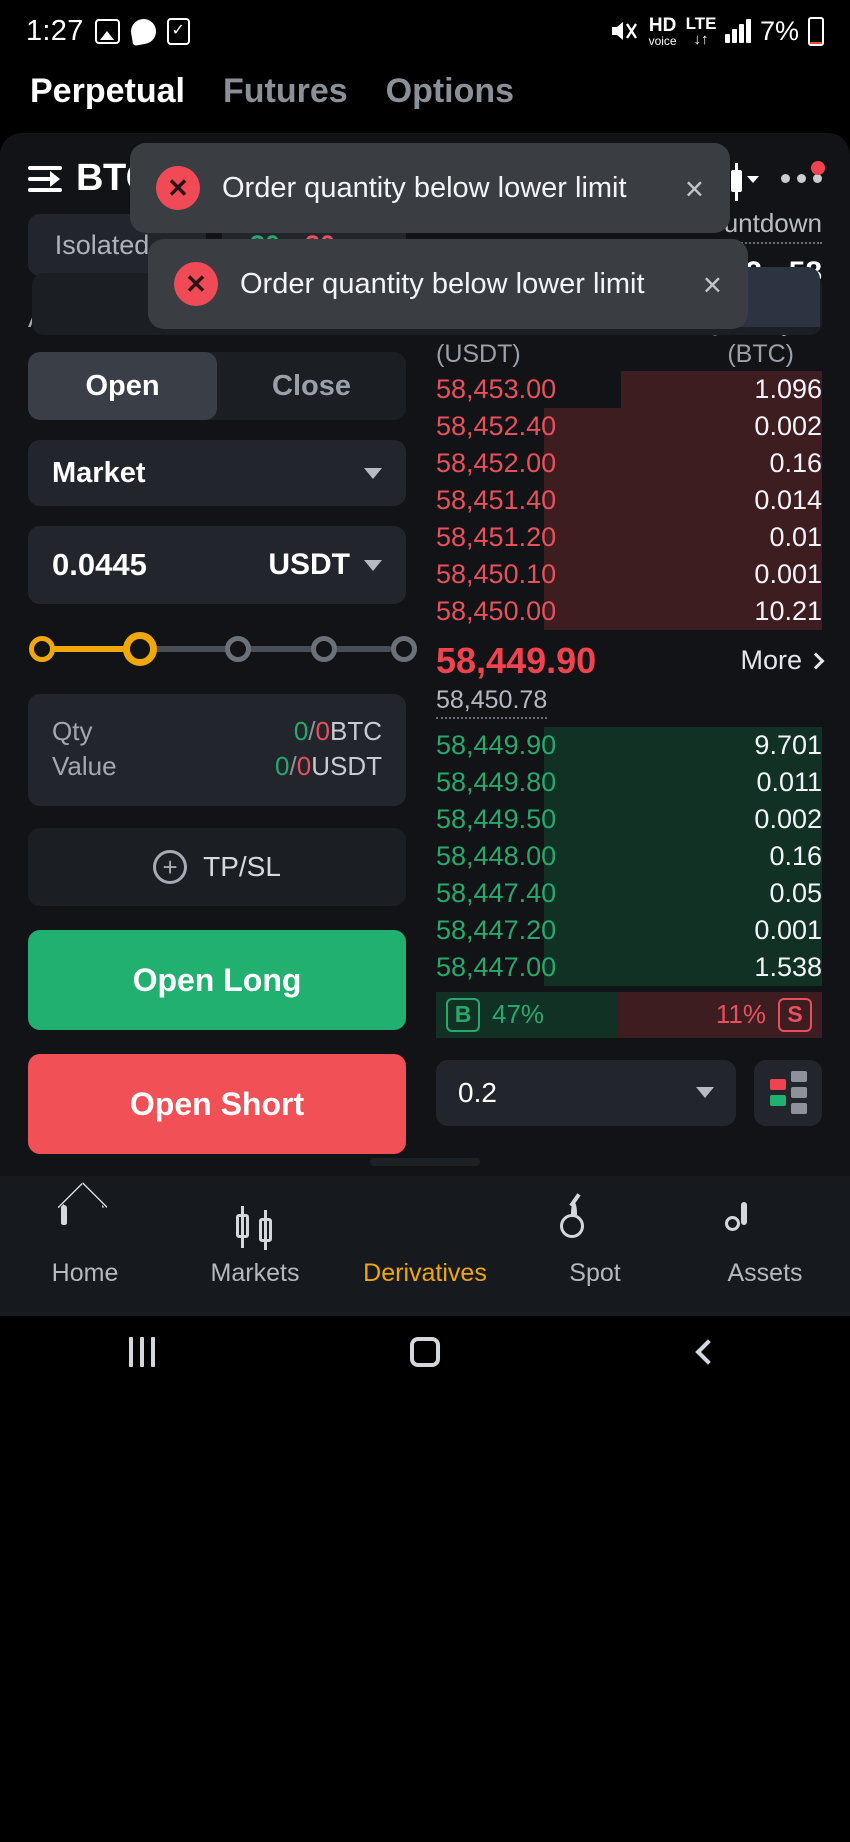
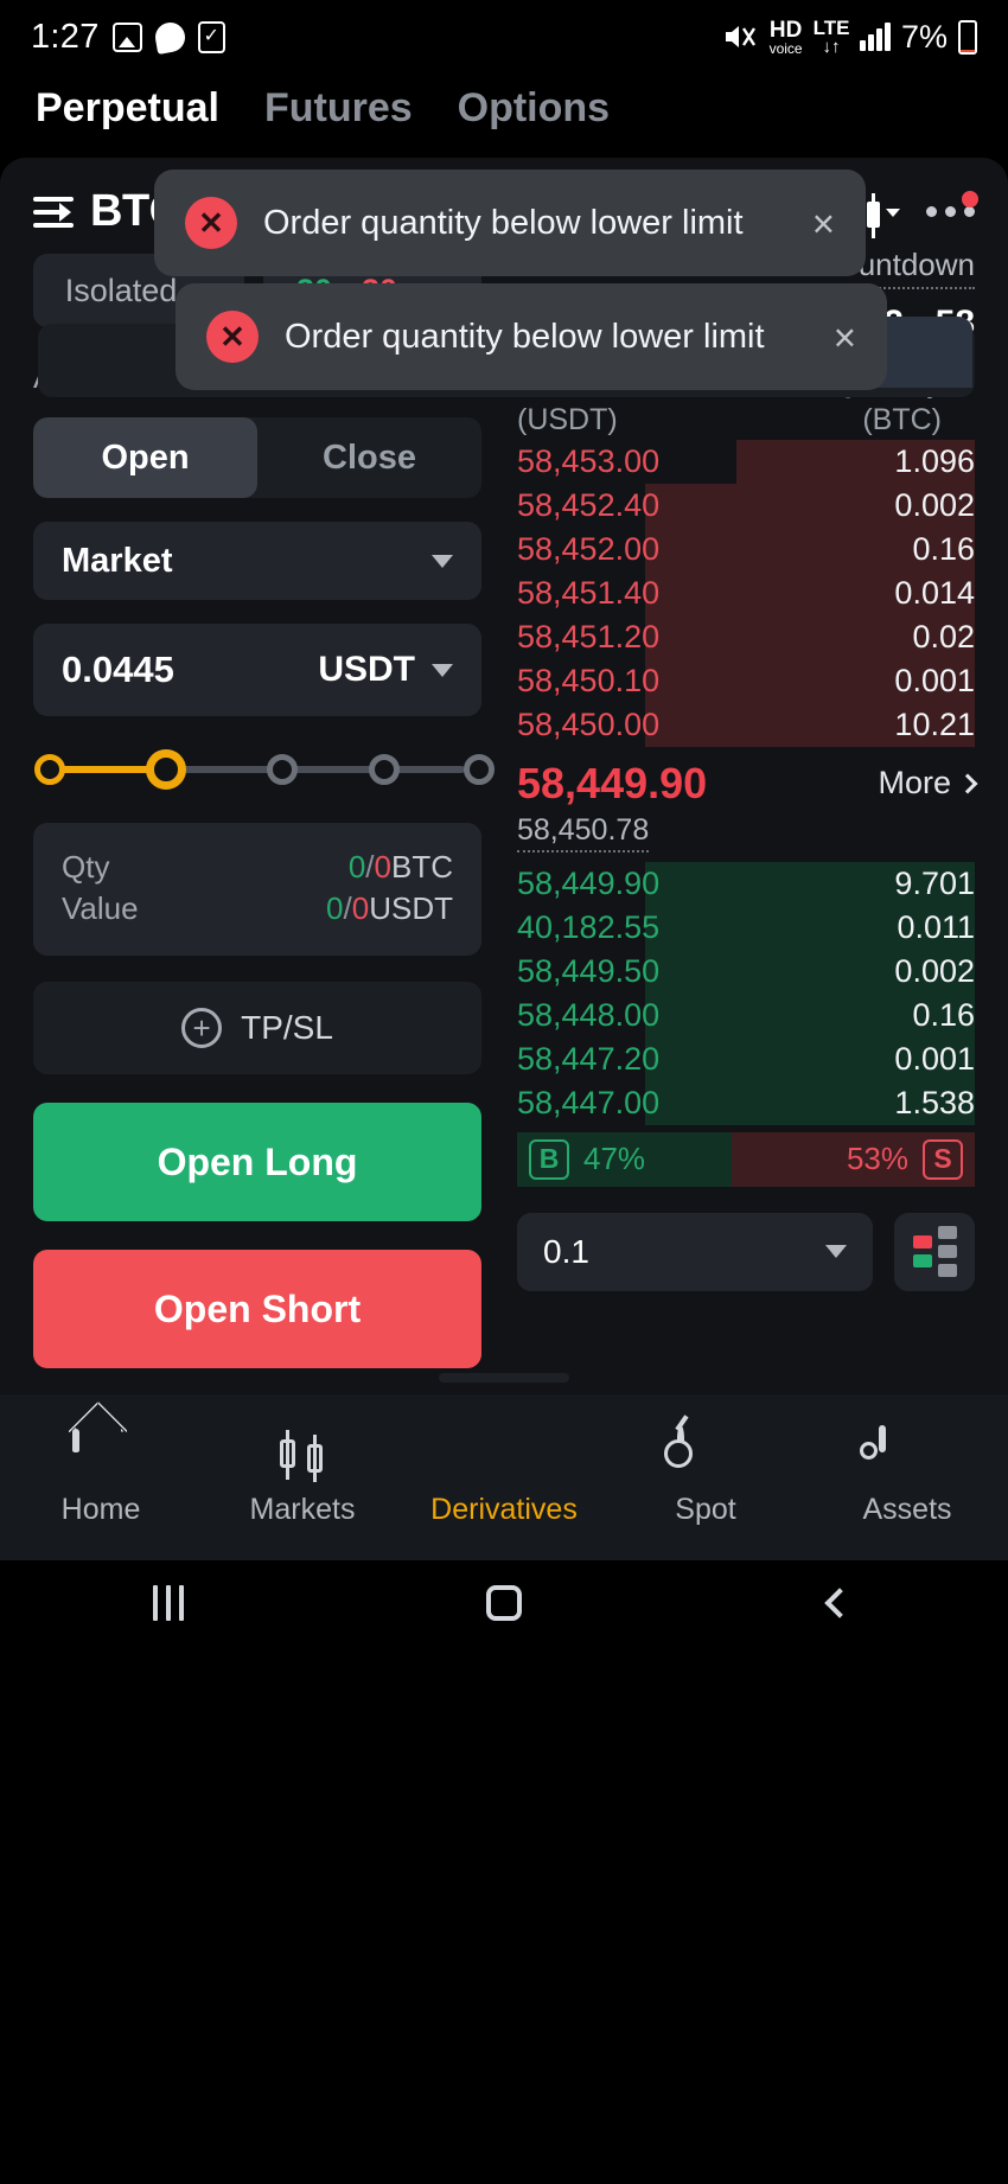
  1:27
  ✓
  HD
  voice
  LTE
  ↓↑
  7%
  Perpetual
  Futures
  Options
  Isolated
  Open
  Close
  Market
  0.0445
  USDT
  Qty
  0/0BTC
  Value
  0/0USDT
  +
  TP/SL
  Open Long
  Open Short
  untdown
  (USDT)
  (BTC)
  58,453.00
  1.096
  58,452.40
  0.002
  58,452.00
  0.16
  58,451.40
  0.014
  58,451.20
- 0.01
+ 0.02
  58,450.10
  0.001
  58,450.00
  10.21
  58,449.90
  More
  58,450.78
  58,449.90
  9.701
- 58,449.80
+ 40,182.55
  0.011
  58,449.50
  0.002
  58,448.00
  0.16
- 58,447.40
- 0.05
  58,447.20
  0.001
  58,447.00
  1.538
  B
  47%
- 11%
+ 53%
  S
- 0.2
+ 0.1
  Home
  Markets
  Derivatives
  Spot
  Assets
  ✕
  Order quantity below lower limit
  ×
  ✕
  Order quantity below lower limit
  ×
